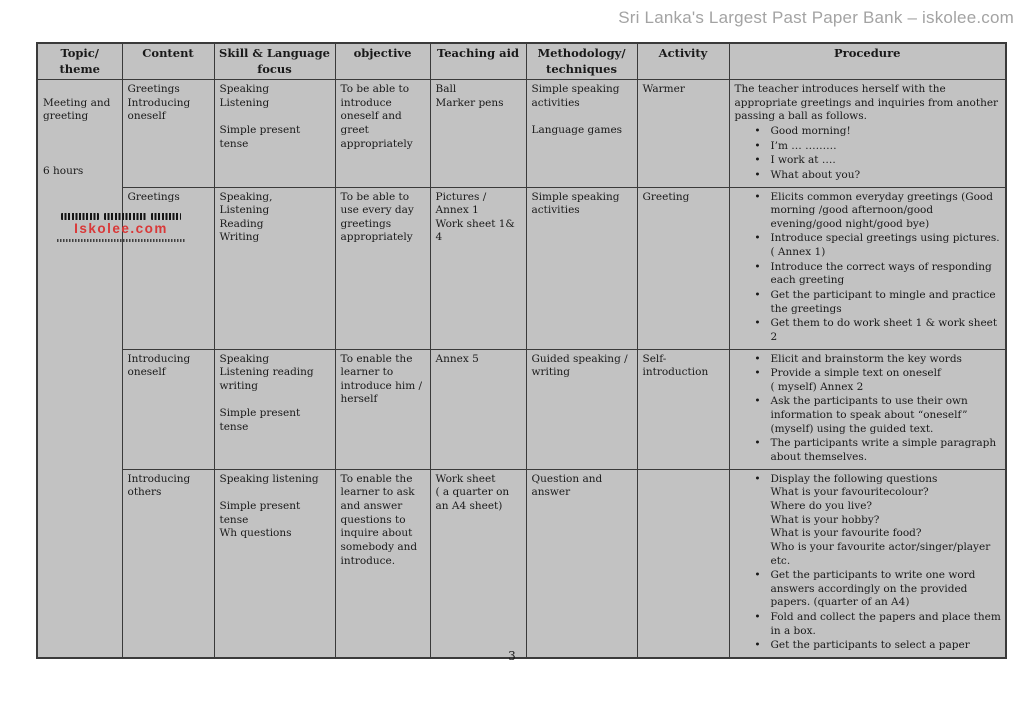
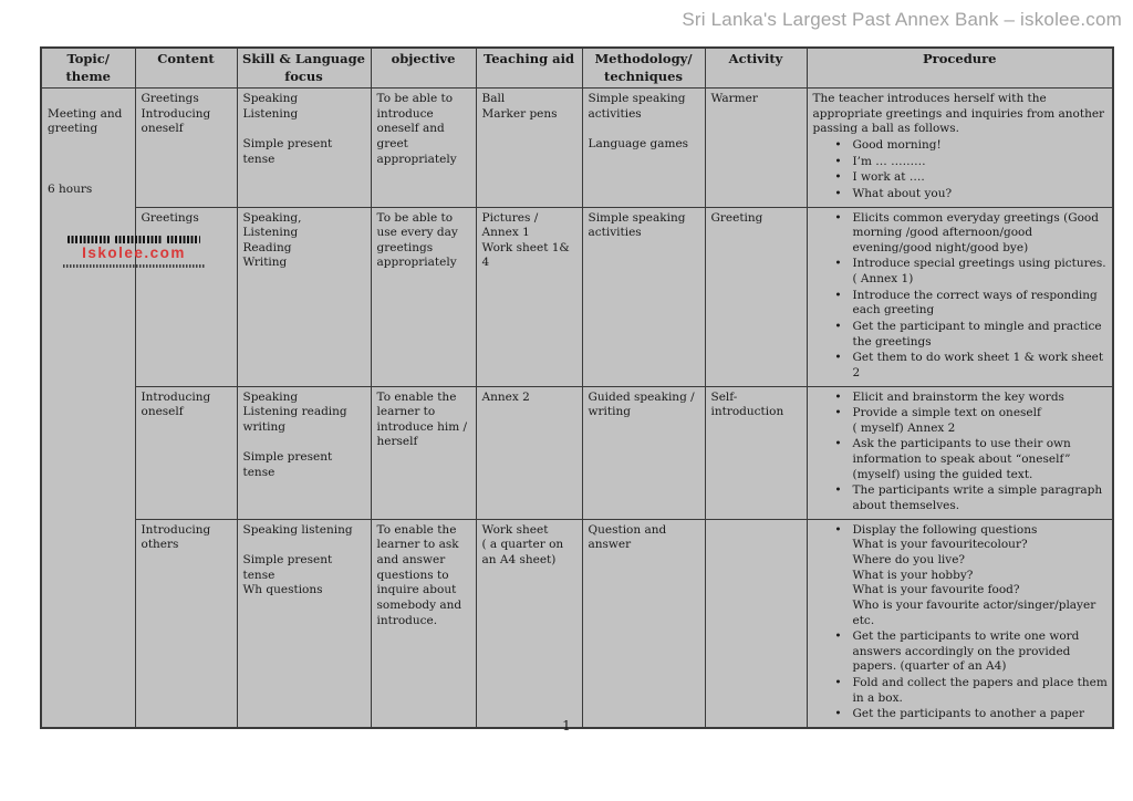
- Sri Lanka's Largest Past Paper Bank – iskolee.com
+ Sri Lanka's Largest Past Annex Bank – iskolee.com
  Topic/ theme	Content	Skill & Language focus	objective	Teaching aid	Methodology/ techniques	Activity	Procedure
  Meeting and greeting 6 hours	Greetings Introducing oneself	Speaking Listening Simple present tense	To be able to introduce oneself and greet appropriately	Ball Marker pens	Simple speaking activities Language games	Warmer	The teacher introduces herself with the appropriate greetings and inquiries from another passing a ball as follows. • Good morning! • I’m … ……… • I work at …. • What about you?
  Greetings	Speaking, Listening Reading Writing	To be able to use every day greetings appropriately	Pictures / Annex 1 Work sheet 1& 4	Simple speaking activities	Greeting	• Elicits common everyday greetings (Good morning /good afternoon/good evening/good night/good bye) • Introduce special greetings using pictures. ( Annex 1) • Introduce the correct ways of responding each greeting • Get the participant to mingle and practice the greetings • Get them to do work sheet 1 & work sheet 2
- Introducing oneself	Speaking Listening reading writing Simple present tense	To enable the learner to introduce him / herself	Annex 5	Guided speaking / writing	Self-introduction	• Elicit and brainstorm the key words • Provide a simple text on oneself ( myself) Annex 2 • Ask the participants to use their own information to speak about “oneself” (myself) using the guided text. • The participants write a simple paragraph about themselves.
+ Introducing oneself	Speaking Listening reading writing Simple present tense	To enable the learner to introduce him / herself	Annex 2	Guided speaking / writing	Self-introduction	• Elicit and brainstorm the key words • Provide a simple text on oneself ( myself) Annex 2 • Ask the participants to use their own information to speak about “oneself” (myself) using the guided text. • The participants write a simple paragraph about themselves.
- Introducing others	Speaking listening Simple present tense Wh questions	To enable the learner to ask and answer questions to inquire about somebody and introduce.	Work sheet ( a quarter on an A4 sheet)	Question and answer		• Display the following questions What is your favouritecolour? Where do you live? What is your hobby? What is your favourite food? Who is your favourite actor/singer/player etc. • Get the participants to write one word answers accordingly on the provided papers. (quarter of an A4) • Fold and collect the papers and place them in a box. • Get the participants to select a paper
+ Introducing others	Speaking listening Simple present tense Wh questions	To enable the learner to ask and answer questions to inquire about somebody and introduce.	Work sheet ( a quarter on an A4 sheet)	Question and answer		• Display the following questions What is your favouritecolour? Where do you live? What is your hobby? What is your favourite food? Who is your favourite actor/singer/player etc. • Get the participants to write one word answers accordingly on the provided papers. (quarter of an A4) • Fold and collect the papers and place them in a box. • Get the participants to another a paper
  Iskolee.com
- 3
+ 1
